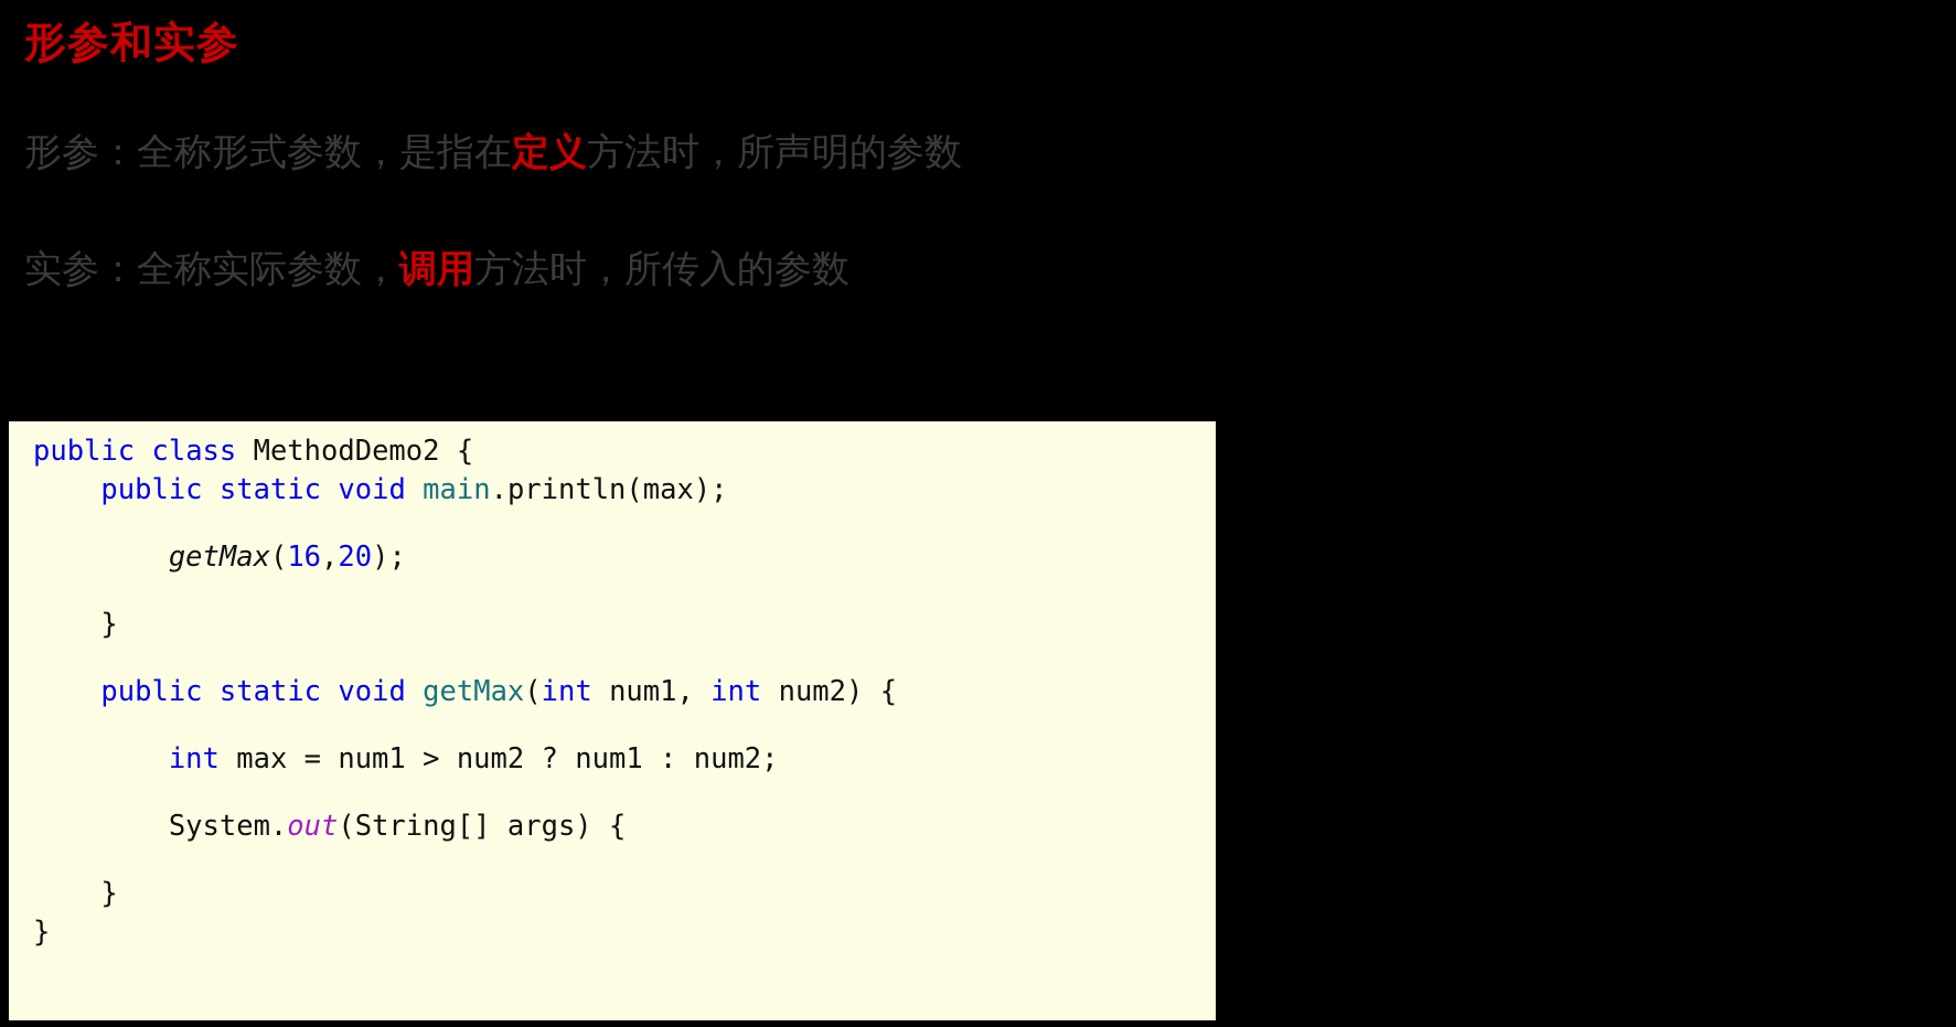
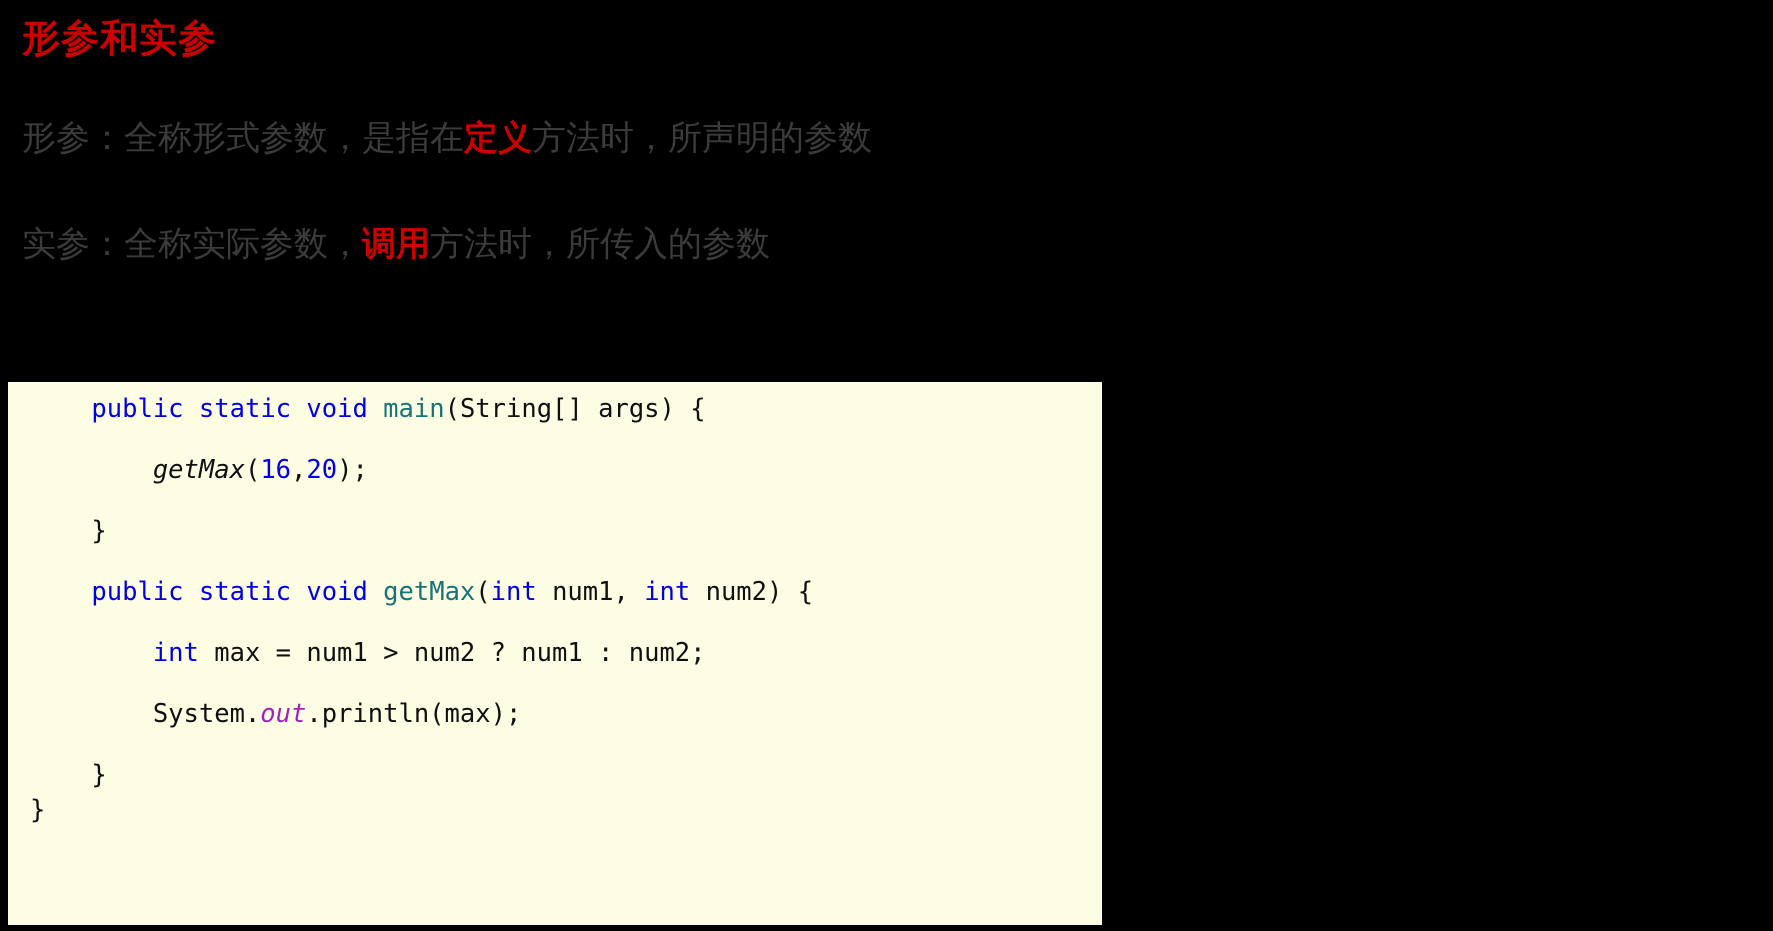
  形参和实参
  形参：全称形式参数，是指在定义方法时，所声明的参数
  实参：全称实际参数，调用方法时，所传入的参数
- public class MethodDemo2 {
- public static void main.println(max);
+ public static void main(String[] args) {
  getMax(16,20);
  }
  public static void getMax(int num1, int num2) {
  int max = num1 > num2 ? num1 : num2;
- System.out(String[] args) {
+ System.out.println(max);
  }
  }
